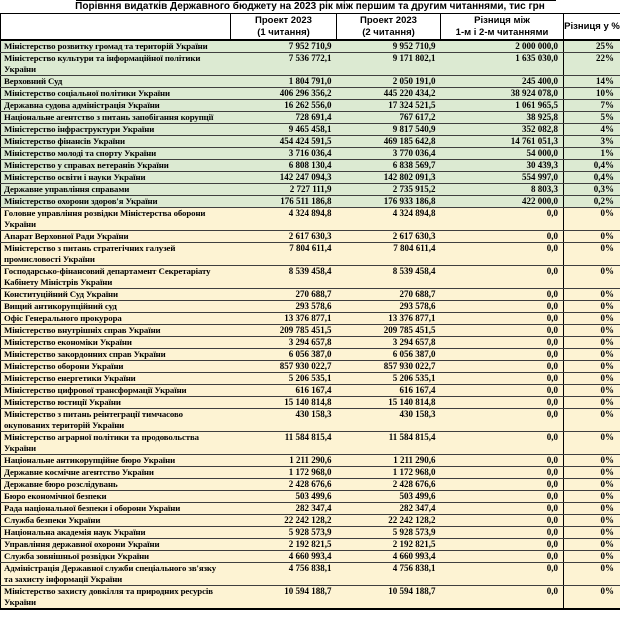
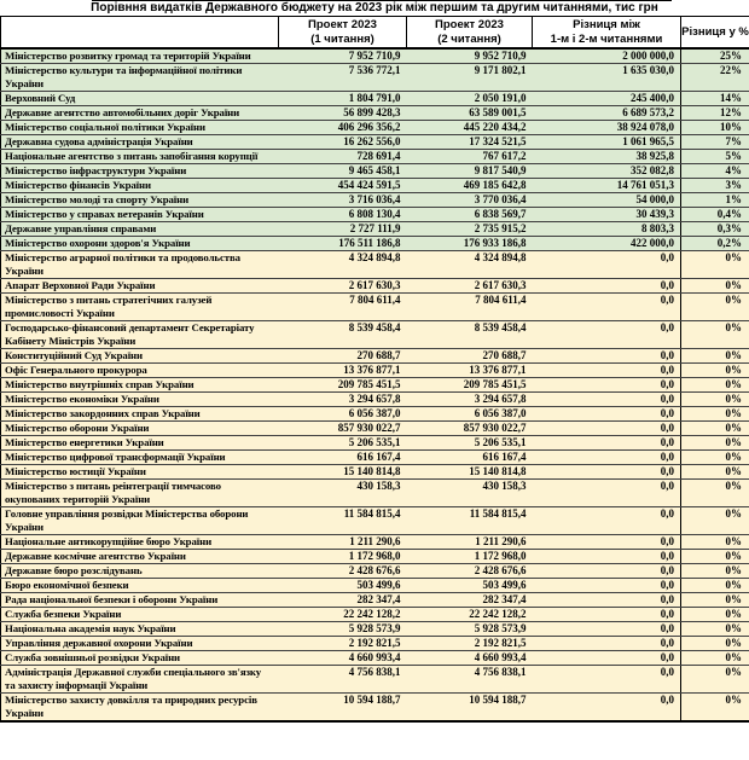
  Порівння видатків Державного бюджету на 2023 рік між першим та другим читаннями, тис грн
  	Проект 2023 (1 читання)	Проект 2023 (2 читання)	Різниця між 1-м і 2-м читаннями	Різниця у %
  Міністерство розвитку громад та територій України	7 952 710,9	9 952 710,9	2 000 000,0	25%
  Міністерство культури та інформаційної політики України	7 536 772,1	9 171 802,1	1 635 030,0	22%
  Верховний Суд	1 804 791,0	2 050 191,0	245 400,0	14%
+ Державне агентство автомобільних доріг України	56 899 428,3	63 589 001,5	6 689 573,2	12%
  Міністерство соціальної політики України	406 296 356,2	445 220 434,2	38 924 078,0	10%
  Державна судова адміністрація України	16 262 556,0	17 324 521,5	1 061 965,5	7%
  Національне агентство з питань запобігання корупції	728 691,4	767 617,2	38 925,8	5%
  Міністерство інфраструктури України	9 465 458,1	9 817 540,9	352 082,8	4%
  Міністерство фінансів України	454 424 591,5	469 185 642,8	14 761 051,3	3%
  Міністерство молоді та спорту України	3 716 036,4	3 770 036,4	54 000,0	1%
  Міністерство у справах ветеранів України	6 808 130,4	6 838 569,7	30 439,3	0,4%
- Міністерство освіти і науки України	142 247 094,3	142 802 091,3	554 997,0	0,4%
  Державне управління справами	2 727 111,9	2 735 915,2	8 803,3	0,3%
  Міністерство охорони здоров'я України	176 511 186,8	176 933 186,8	422 000,0	0,2%
- Головне управління розвідки Міністерства оборони України	4 324 894,8	4 324 894,8	0,0	0%
+ Міністерство аграрної політики та продовольства України	4 324 894,8	4 324 894,8	0,0	0%
  Апарат Верховної Ради України	2 617 630,3	2 617 630,3	0,0	0%
  Міністерство з питань стратегічних галузей промисловості України	7 804 611,4	7 804 611,4	0,0	0%
  Господарсько-фінансовий департамент Секретаріату Кабінету Міністрів України	8 539 458,4	8 539 458,4	0,0	0%
  Конституційний Суд України	270 688,7	270 688,7	0,0	0%
- Вищий антикорупційний суд	293 578,6	293 578,6	0,0	0%
  Офіс Генерального прокурора	13 376 877,1	13 376 877,1	0,0	0%
  Міністерство внутрішніх справ України	209 785 451,5	209 785 451,5	0,0	0%
  Міністерство економіки України	3 294 657,8	3 294 657,8	0,0	0%
  Міністерство закордонних справ України	6 056 387,0	6 056 387,0	0,0	0%
  Міністерство оборони України	857 930 022,7	857 930 022,7	0,0	0%
  Міністерство енергетики України	5 206 535,1	5 206 535,1	0,0	0%
  Міністерство цифрової трансформації України	616 167,4	616 167,4	0,0	0%
  Міністерство юстиції України	15 140 814,8	15 140 814,8	0,0	0%
  Міністерство з питань реінтеграції тимчасово окупованих територій України	430 158,3	430 158,3	0,0	0%
- Міністерство аграрної політики та продовольства України	11 584 815,4	11 584 815,4	0,0	0%
+ Головне управління розвідки Міністерства оборони України	11 584 815,4	11 584 815,4	0,0	0%
  Національне антикорупційне бюро України	1 211 290,6	1 211 290,6	0,0	0%
  Державне космічне агентство України	1 172 968,0	1 172 968,0	0,0	0%
  Державне бюро розслідувань	2 428 676,6	2 428 676,6	0,0	0%
  Бюро економічної безпеки	503 499,6	503 499,6	0,0	0%
  Рада національної безпеки і оборони України	282 347,4	282 347,4	0,0	0%
  Служба безпеки України	22 242 128,2	22 242 128,2	0,0	0%
  Національна академія наук України	5 928 573,9	5 928 573,9	0,0	0%
  Управління державної охорони України	2 192 821,5	2 192 821,5	0,0	0%
  Служба зовнішньої розвідки України	4 660 993,4	4 660 993,4	0,0	0%
  Адміністрація Державної служби спеціального зв'язку та захисту інформації України	4 756 838,1	4 756 838,1	0,0	0%
  Міністерство захисту довкілля та природних ресурсів України	10 594 188,7	10 594 188,7	0,0	0%
